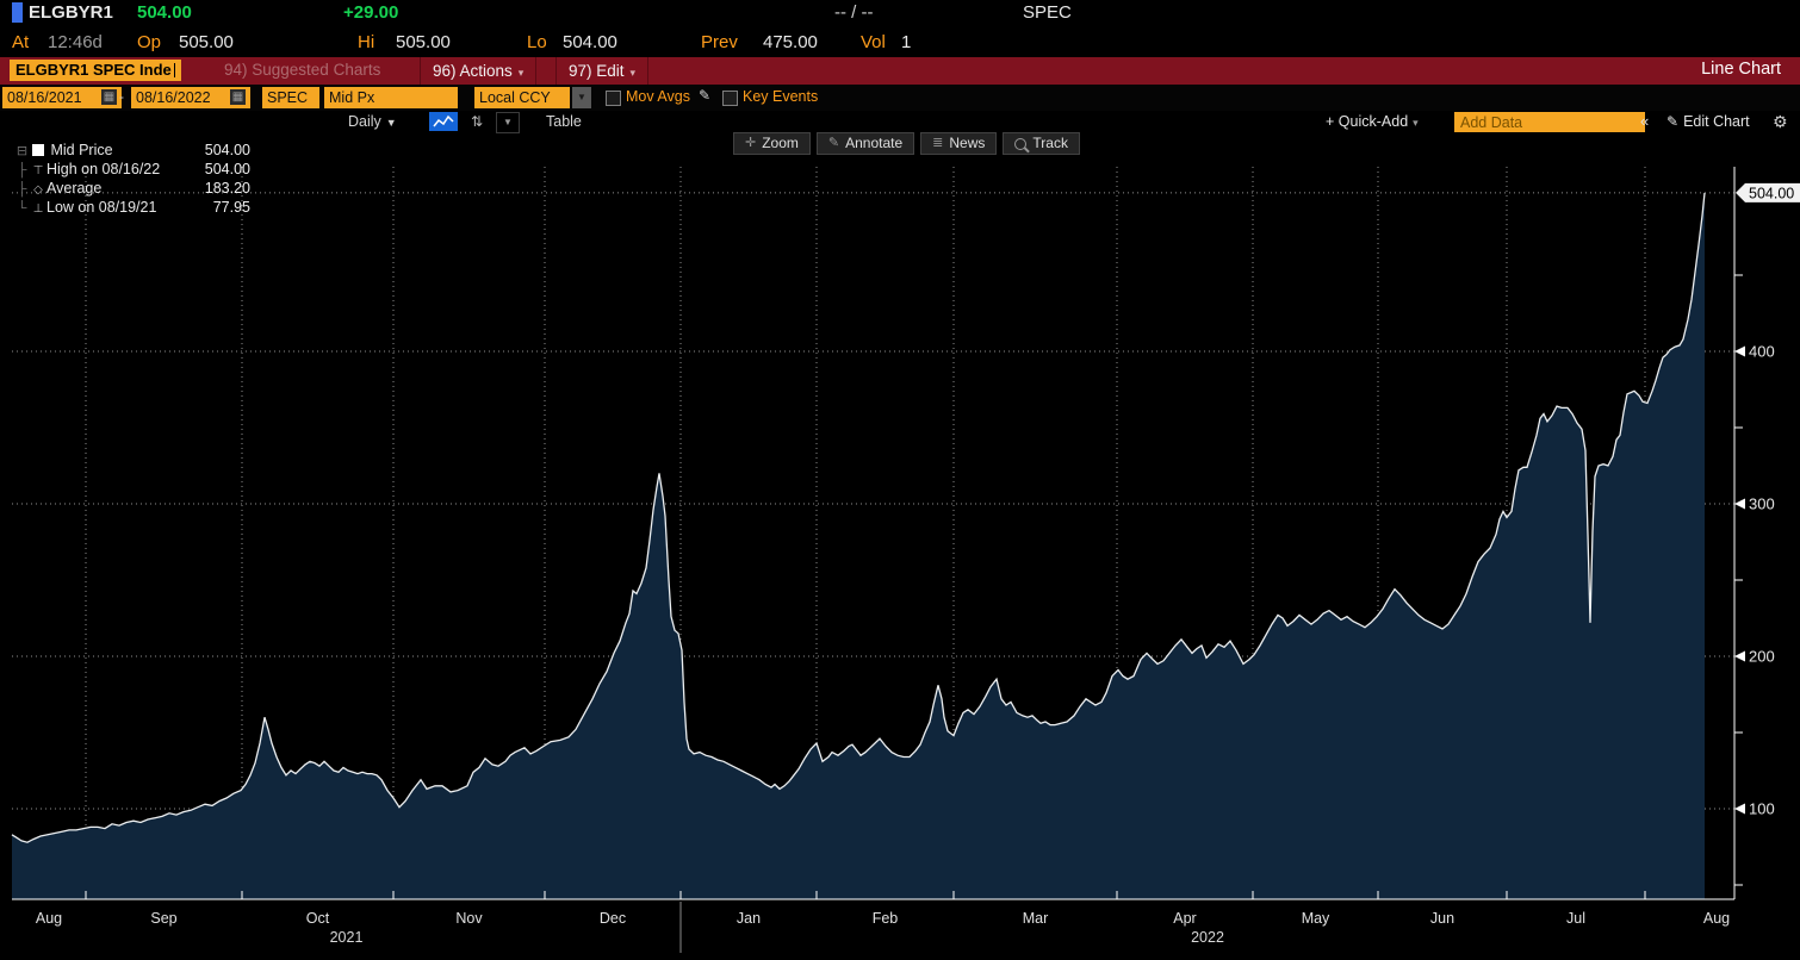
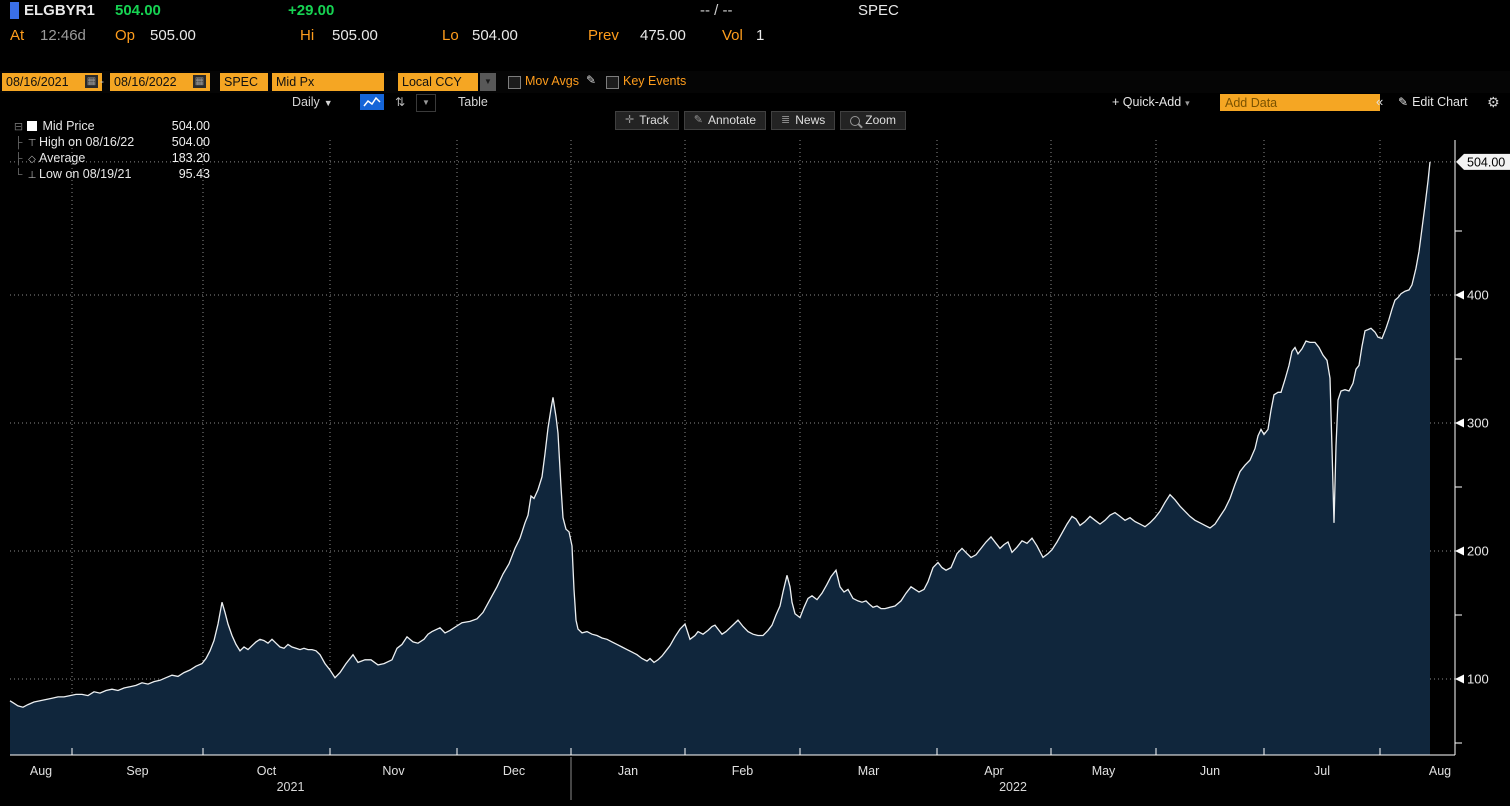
  Aug
  Sep
  Oct
  Nov
  Dec
  Jan
  Feb
  Mar
  Apr
  May
  Jun
  Jul
  Aug
  2021
  2022
  100
  200
  300
  400
  504.00
  ELGBYR1
  504.00
  +29.00
  -- / --
  SPEC
  At
  12:46d
  Op
  505.00
  Hi
  505.00
  Lo
  504.00
  Prev
  475.00
  Vol
  1
- ELGBYR1 SPEC Inde
- 94) Suggested Charts
- 96) Actions ▾
- 97) Edit ▾
- Line Chart
  08/16/2021
  ▦
  -
  08/16/2022
  ▦
  SPEC
  Mid Px
  Local CCY
  ▼
  Mov Avgs
  ✎
  Key Events
  Daily ▼
  ⇅
  ▼
  Table
  + Quick-Add ▾
  Add Data
  «
  ✎ Edit Chart
  ⚙
  ✛
- Zoom
+ Track
  ✎
  Annotate
  ≣
  News
- Track
+ Zoom
  ⊟ Mid Price
  504.00
  ├ ⊤ High on 08/16/22
  504.00
  ├ ◇ Average
  183.20
  └ ⊥ Low on 08/19/21
- 77.95
+ 95.43
